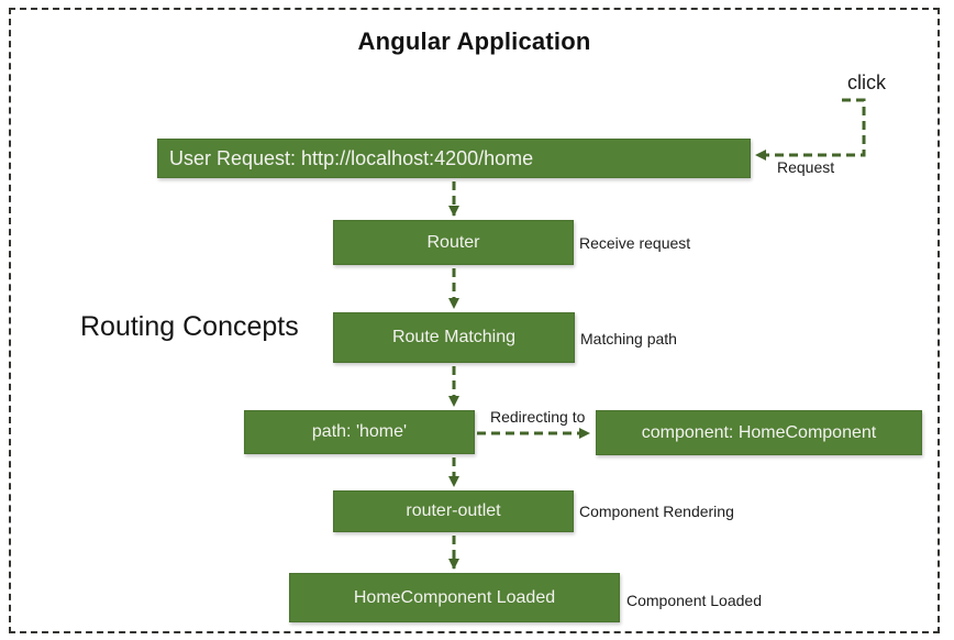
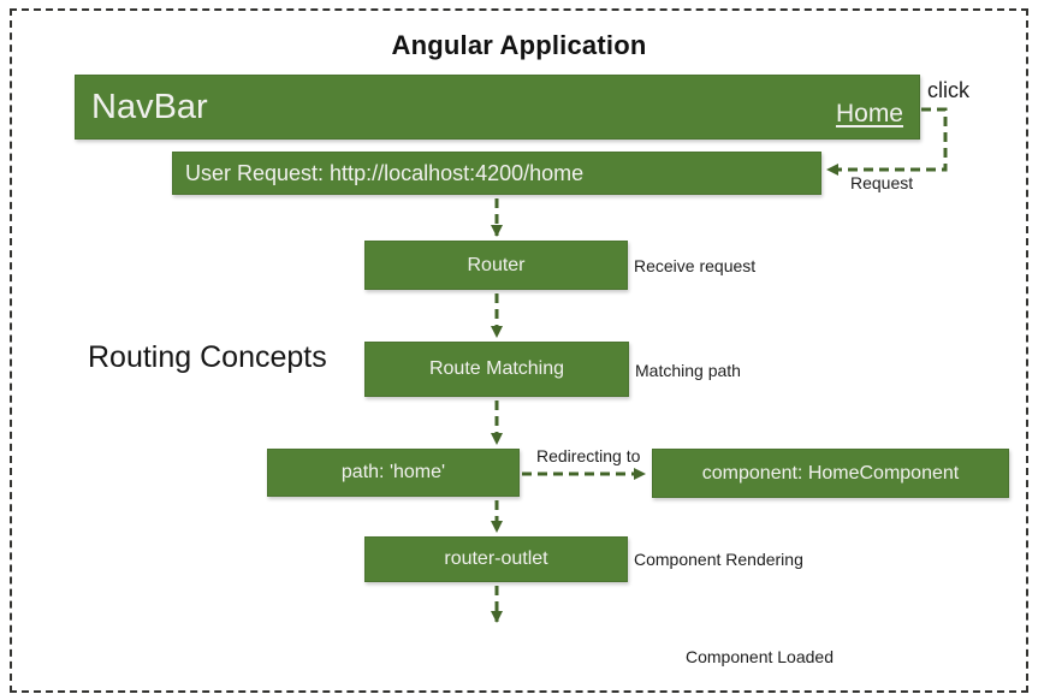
  Angular Application
+ NavBar
+ Home
  click
  User Request: http://localhost:4200/home
  Request
  Routing Concepts
  Router
  Receive request
  Route Matching
  Matching path
  path: 'home'
  Redirecting to
  component: HomeComponent
  router-outlet
  Component Rendering
- HomeComponent Loaded
  Component Loaded
